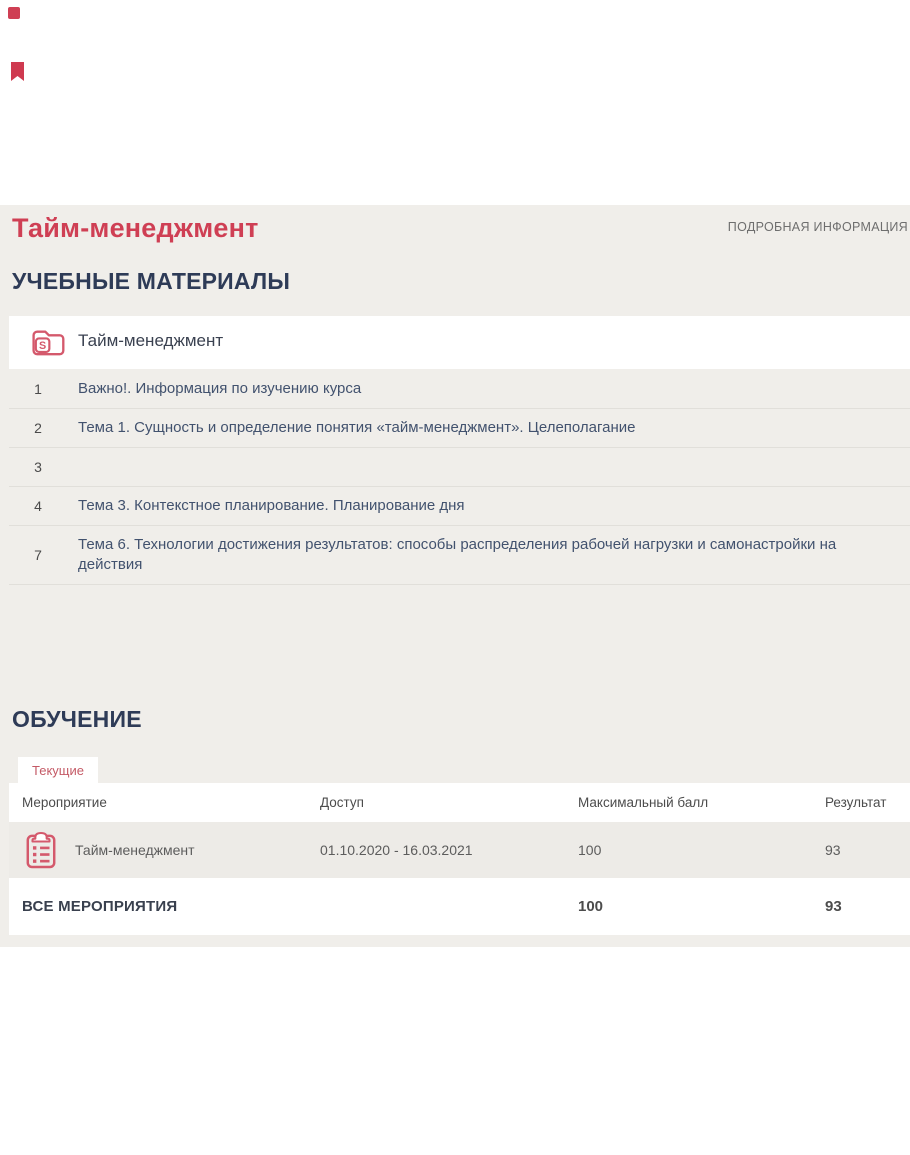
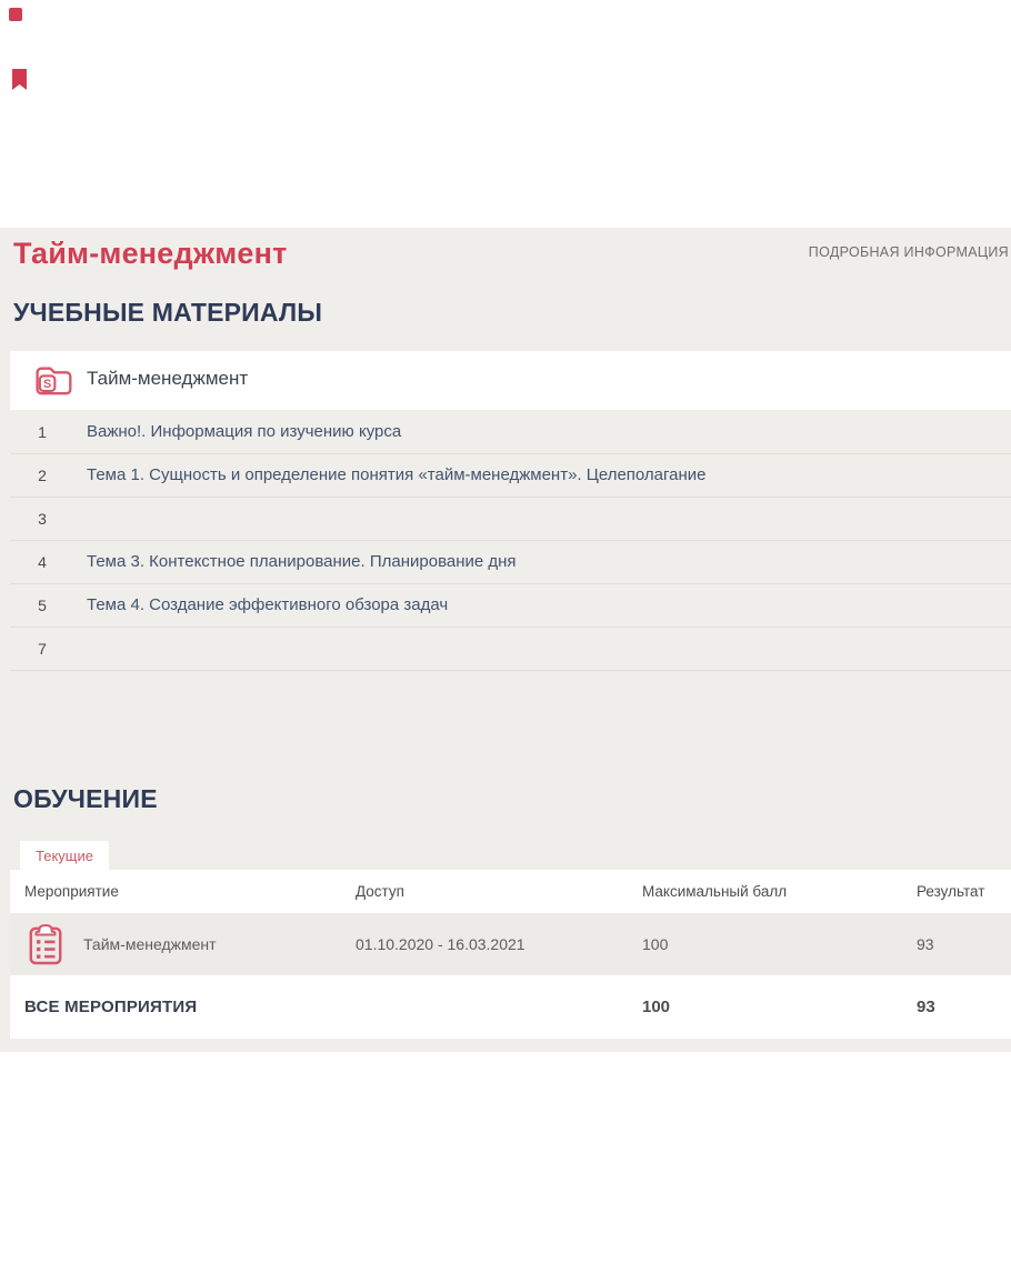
  Тайм-менеджмент
  ПОДРОБНАЯ ИНФОРМАЦИЯ
  УЧЕБНЫЕ МАТЕРИАЛЫ
  S
  Тайм-менеджмент
  1
  Важно!. Информация по изучению курса
  2
  Тема 1. Сущность и определение понятия «тайм-менеджмент». Целеполагание
  3
  4
  Тема 3. Контекстное планирование. Планирование дня
+ 5
+ Тема 4. Создание эффективного обзора задач
  7
- Тема 6. Технологии достижения результатов: способы распределения рабочей нагрузки и самонастройки на действия
  ОБУЧЕНИЕ
  Текущие
  Мероприятие
  Доступ
  Максимальный балл
  Результат
  Тайм-менеджмент
  01.10.2020 - 16.03.2021
  100
  93
  ВСЕ МЕРОПРИЯТИЯ
  100
  93
